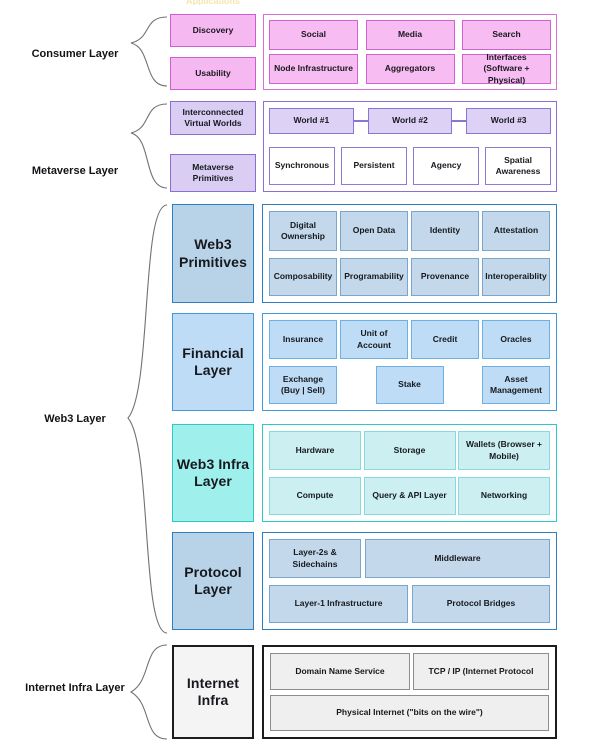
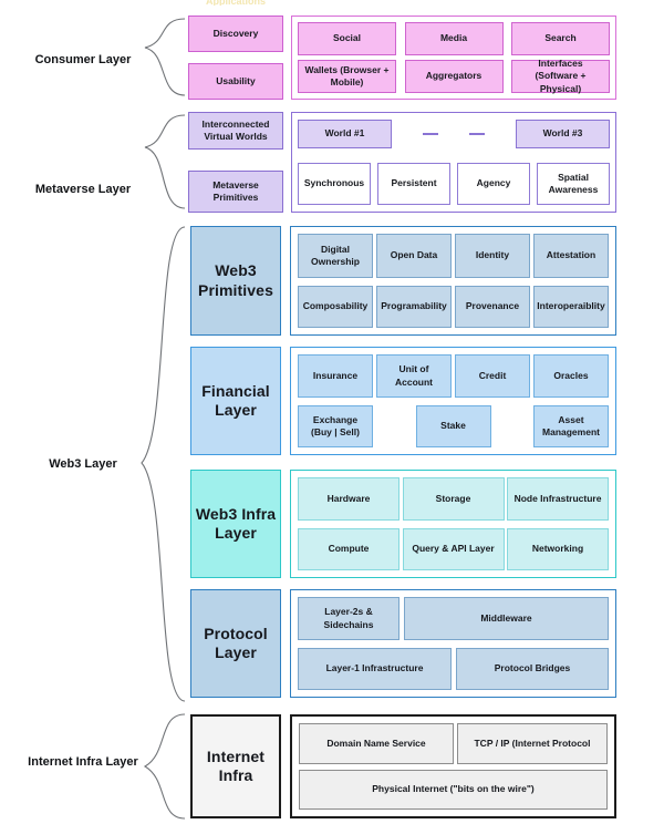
  Applications
  Consumer Layer
  Metaverse Layer
  Web3 Layer
  Internet Infra Layer
  Discovery
  Usability
  Social
  Media
  Search
- Node Infrastructure
+ Wallets (Browser + Mobile)
  Aggregators
  Interfaces (Software + Physical)
  Interconnected Virtual Worlds
  Metaverse Primitives
  World #1
- World #2
  World #3
  Synchronous
  Persistent
  Agency
  Spatial Awareness
  Web3 Primitives
  Digital Ownership
  Open Data
  Identity
  Attestation
  Composability
  Programability
  Provenance
  Interoperaiblity
  Financial Layer
  Insurance
  Unit of Account
  Credit
  Oracles
  Exchange (Buy | Sell)
  Stake
  Asset Management
  Web3 Infra Layer
  Hardware
  Storage
- Wallets (Browser + Mobile)
+ Node Infrastructure
  Compute
  Query & API Layer
  Networking
  Protocol Layer
  Layer-2s & Sidechains
  Middleware
  Layer-1 Infrastructure
  Protocol Bridges
  Internet Infra
  Domain Name Service
  TCP / IP (Internet Protocol
  Physical Internet ("bits on the wire")
